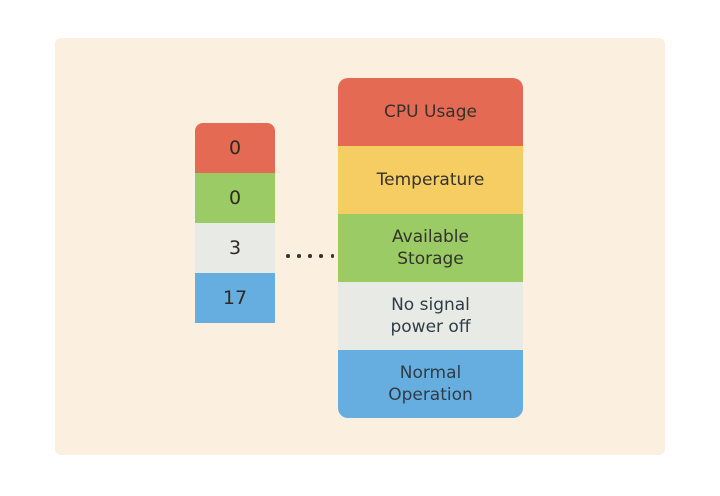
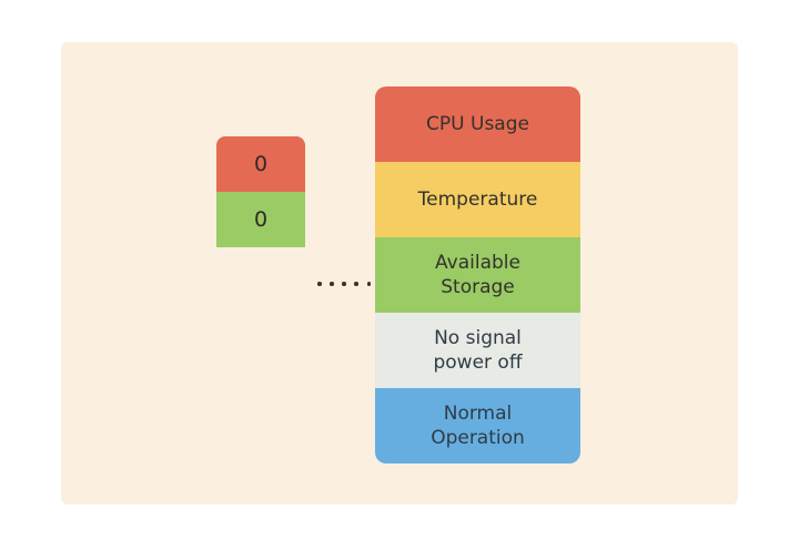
  0
  0
- 3
- 17
  CPU Usage
  Temperature
  Available
  Storage
  No signal
  power off
  Normal
  Operation
